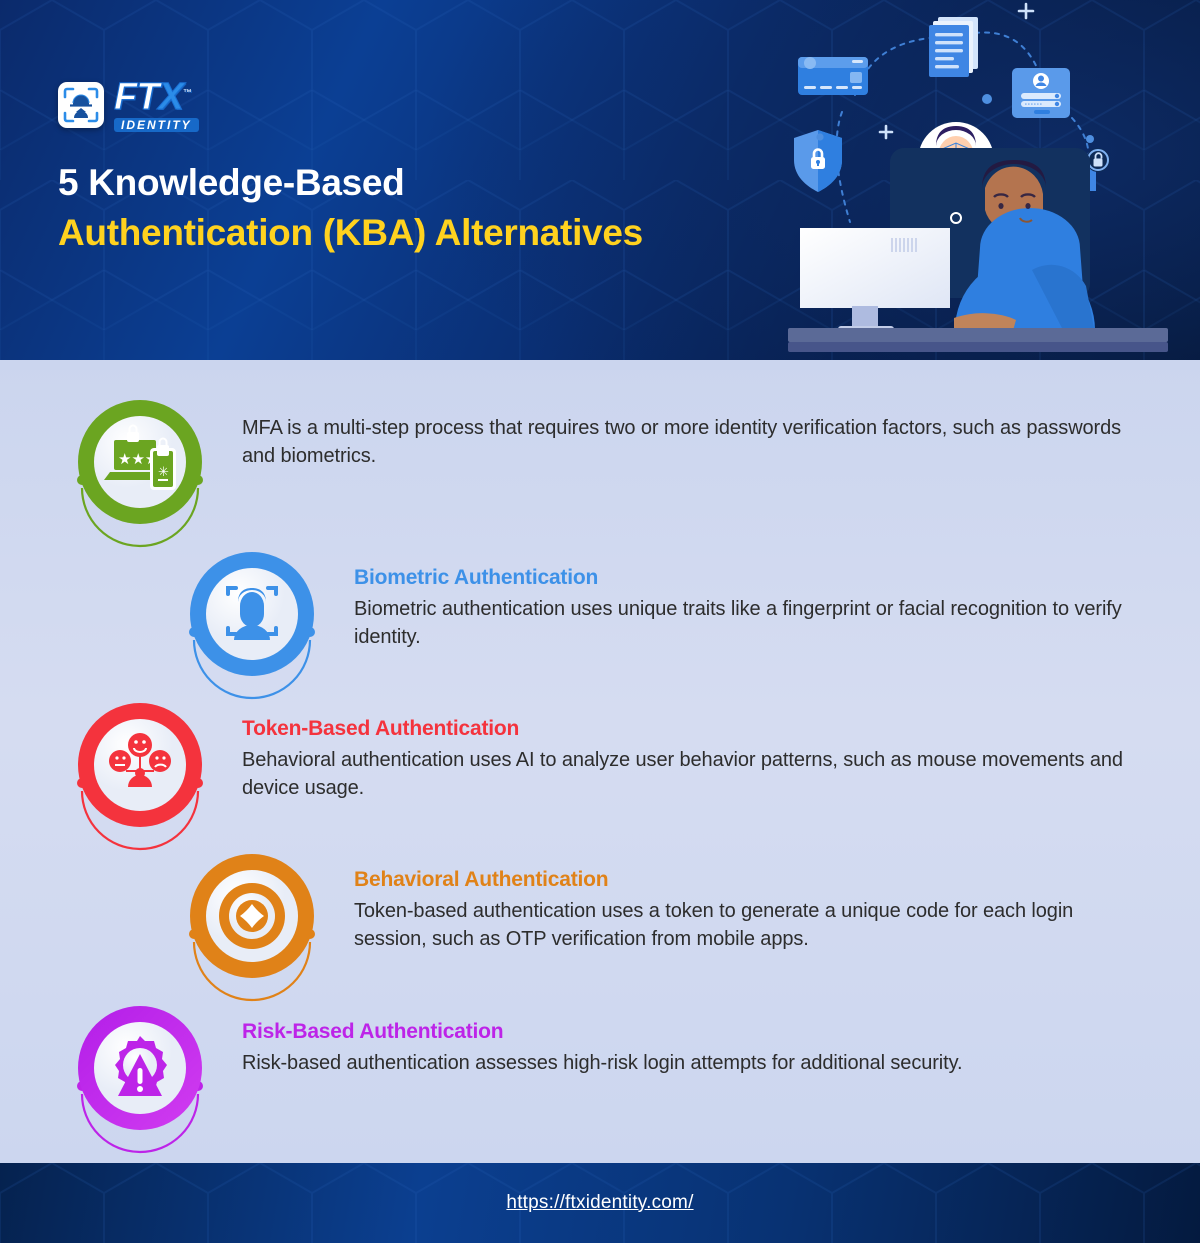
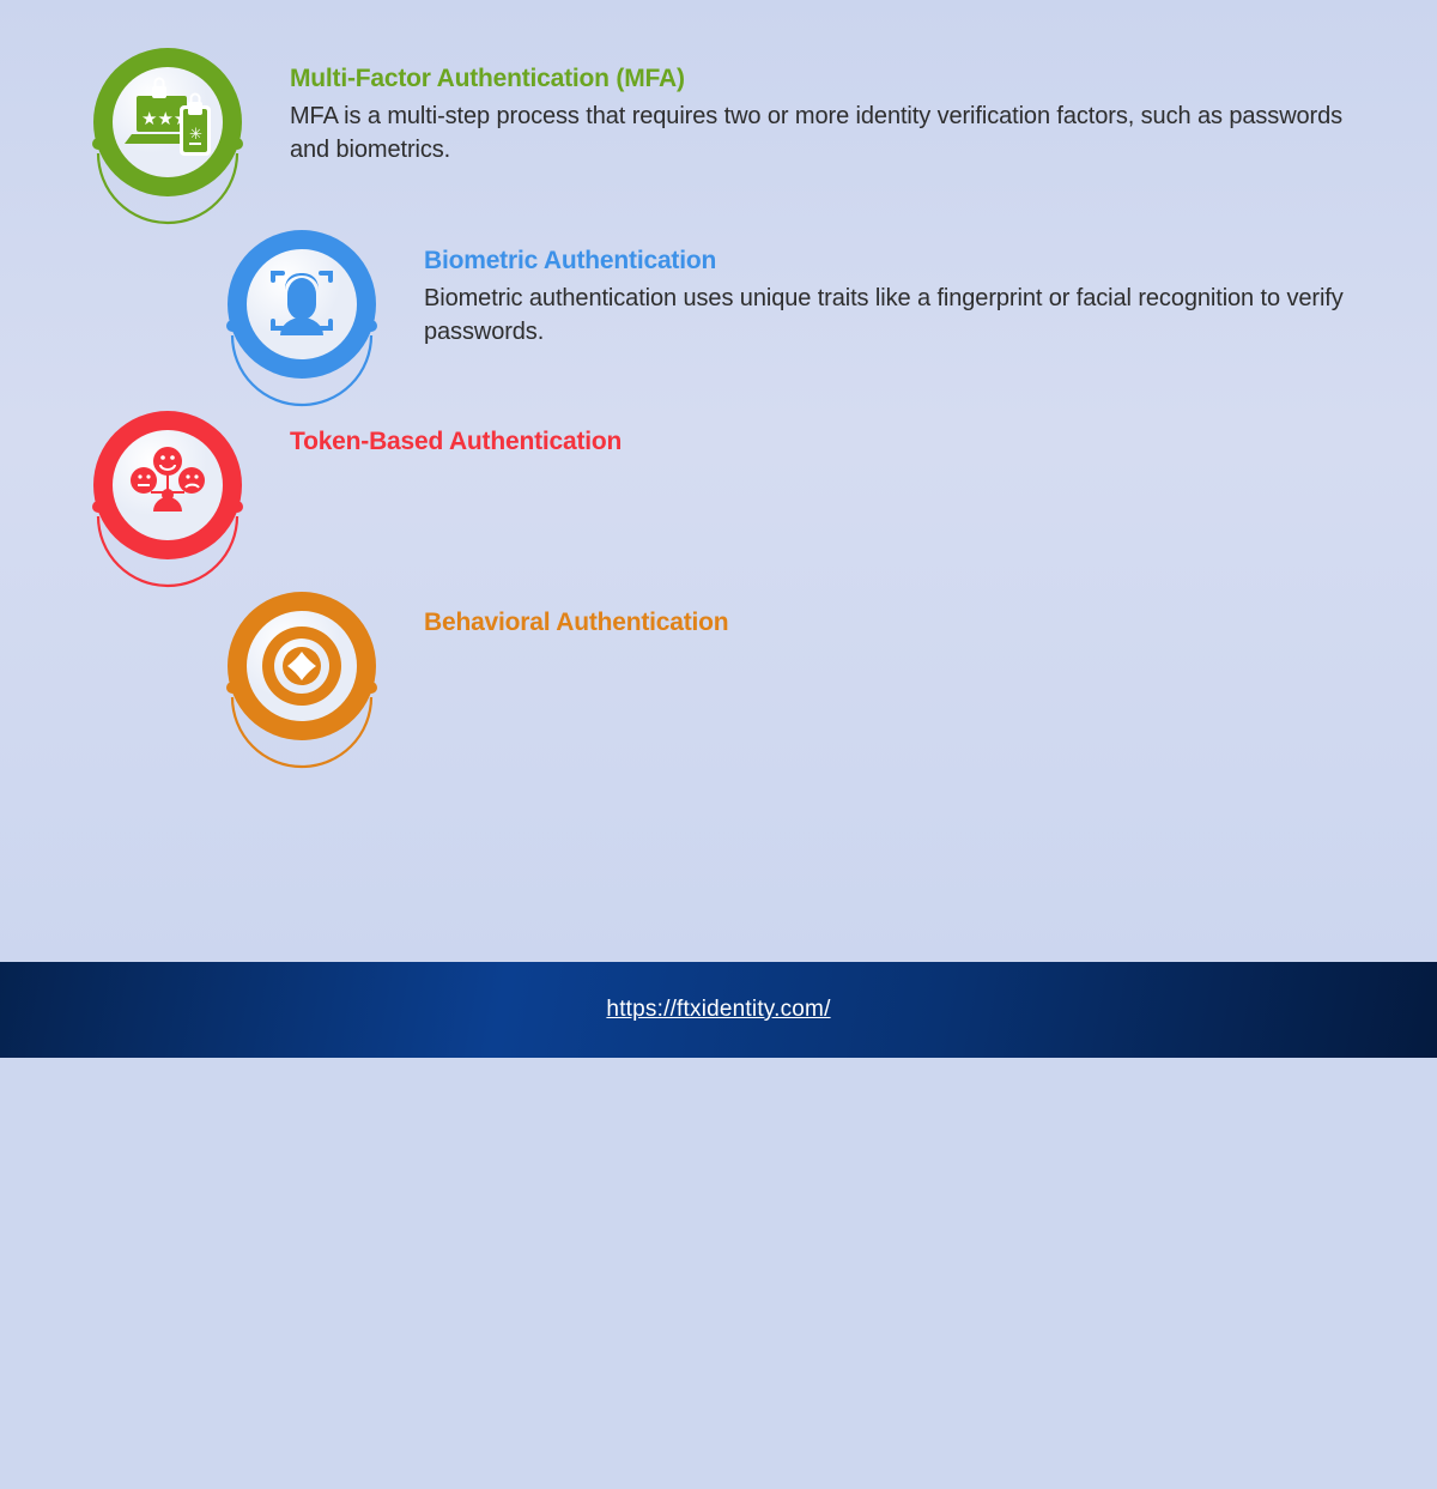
- FTX™
- IDENTITY
- 5 Knowledge-Based
- Authentication (KBA) Alternatives
  ✳
+ Multi-Factor Authentication (MFA)
  MFA is a multi-step process that requires two or more identity verification factors, such as passwords and biometrics.
  Biometric Authentication
- Biometric authentication uses unique traits like a fingerprint or facial recognition to verify identity.
+ Biometric authentication uses unique traits like a fingerprint or facial recognition to verify passwords.
  Token-Based Authentication
- Behavioral authentication uses AI to analyze user behavior patterns, such as mouse movements and device usage.
  Behavioral Authentication
- Token-based authentication uses a token to generate a unique code for each login session, such as OTP verification from mobile apps.
- Risk-Based Authentication
- Risk-based authentication assesses high-risk login attempts for additional security.
  https://ftxidentity.com/
